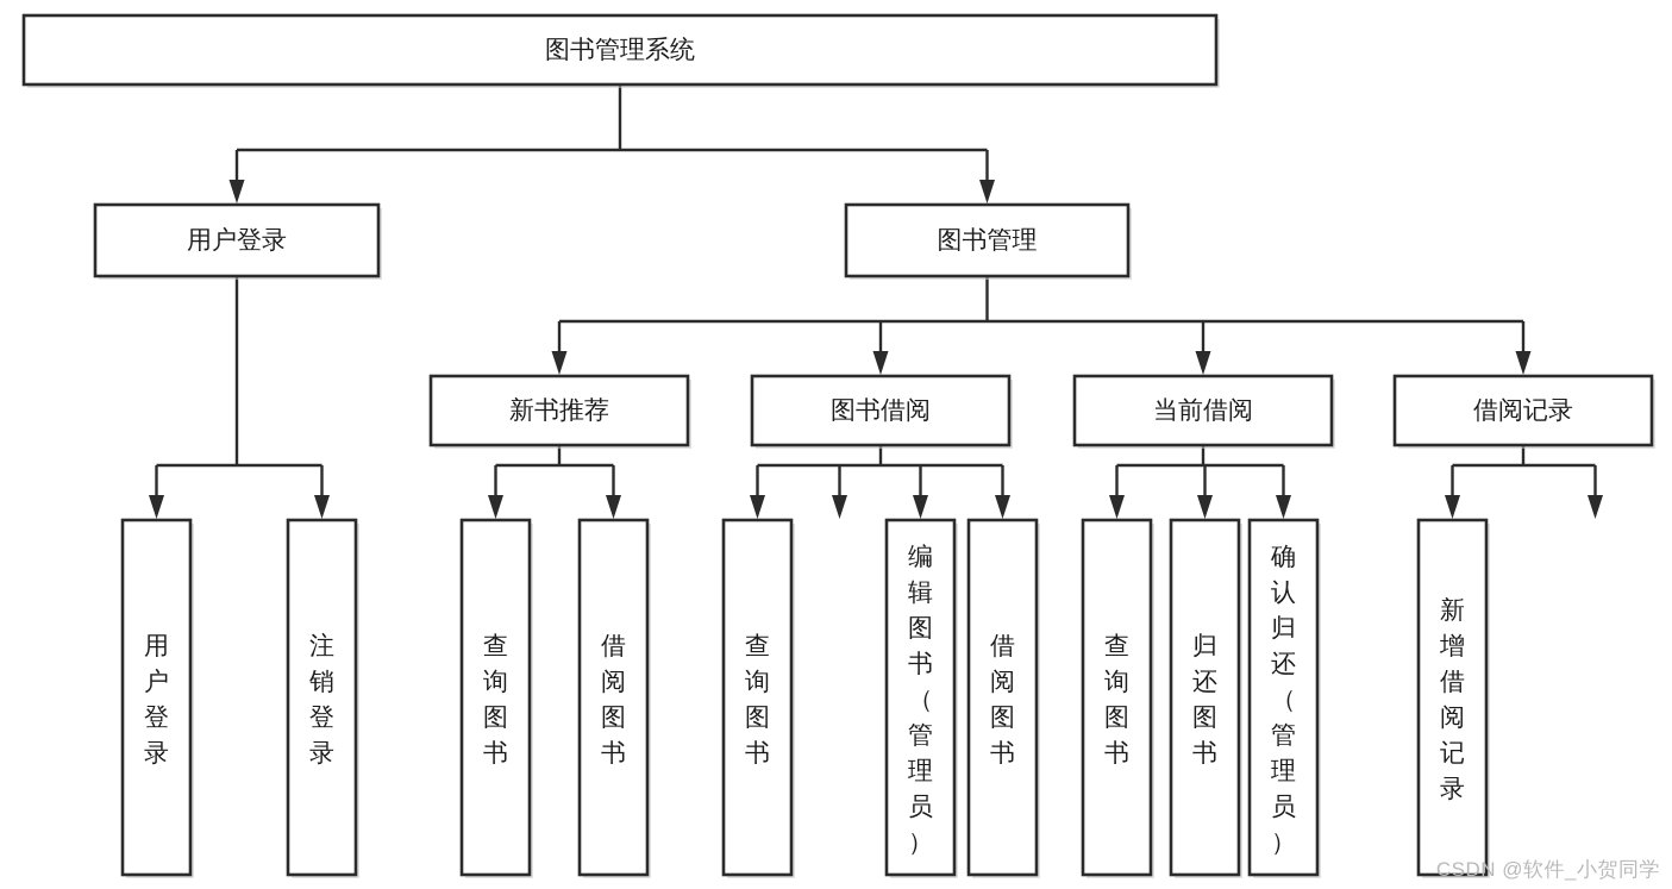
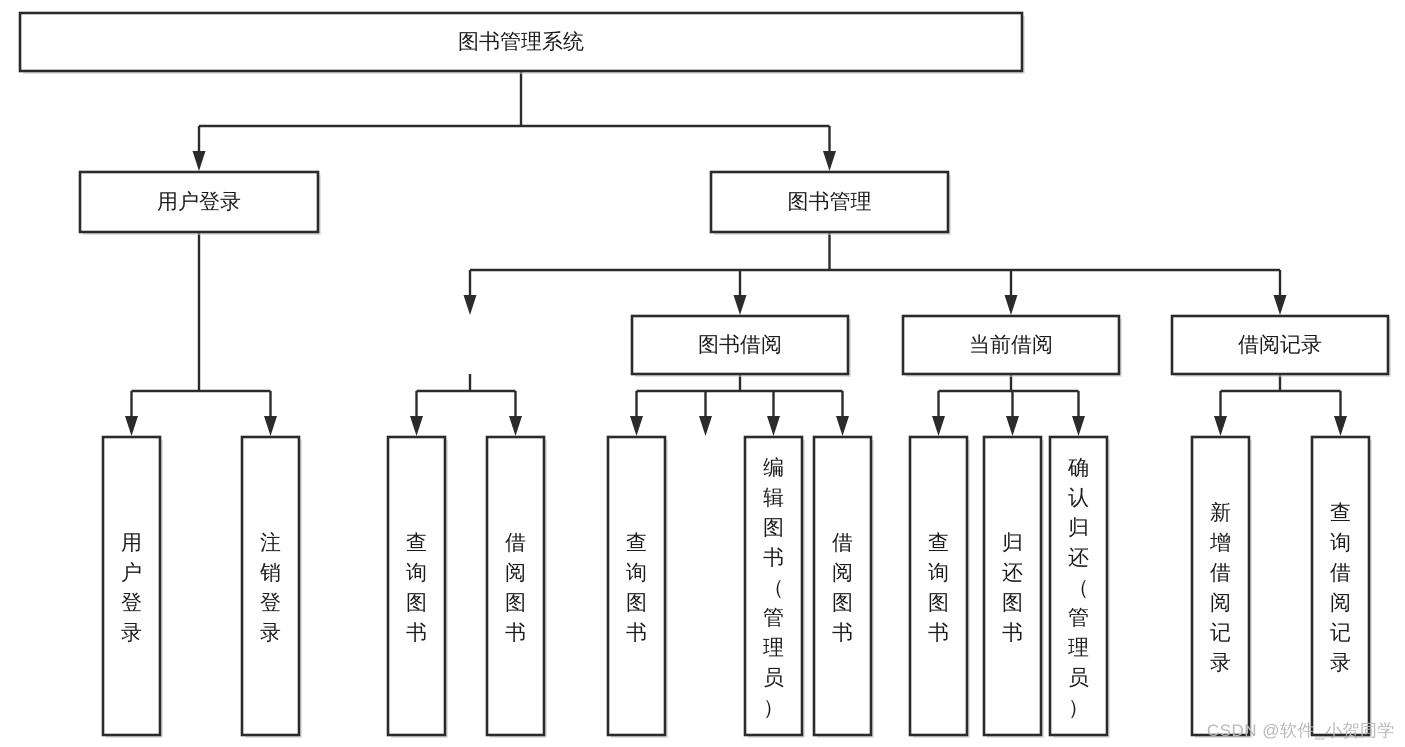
  图书管理系统
  用户登录
  图书管理
- 新书推荐
  图书借阅
  当前借阅
  借阅记录
  用户登录
  注销登录
  查询图书
  借阅图书
  查询图书
  编辑图书（管理员）
  借阅图书
  查询图书
  归还图书
  确认归还（管理员）
  新增借阅记录
+ 查询借阅记录
  CSDN @软件_小贺同学
